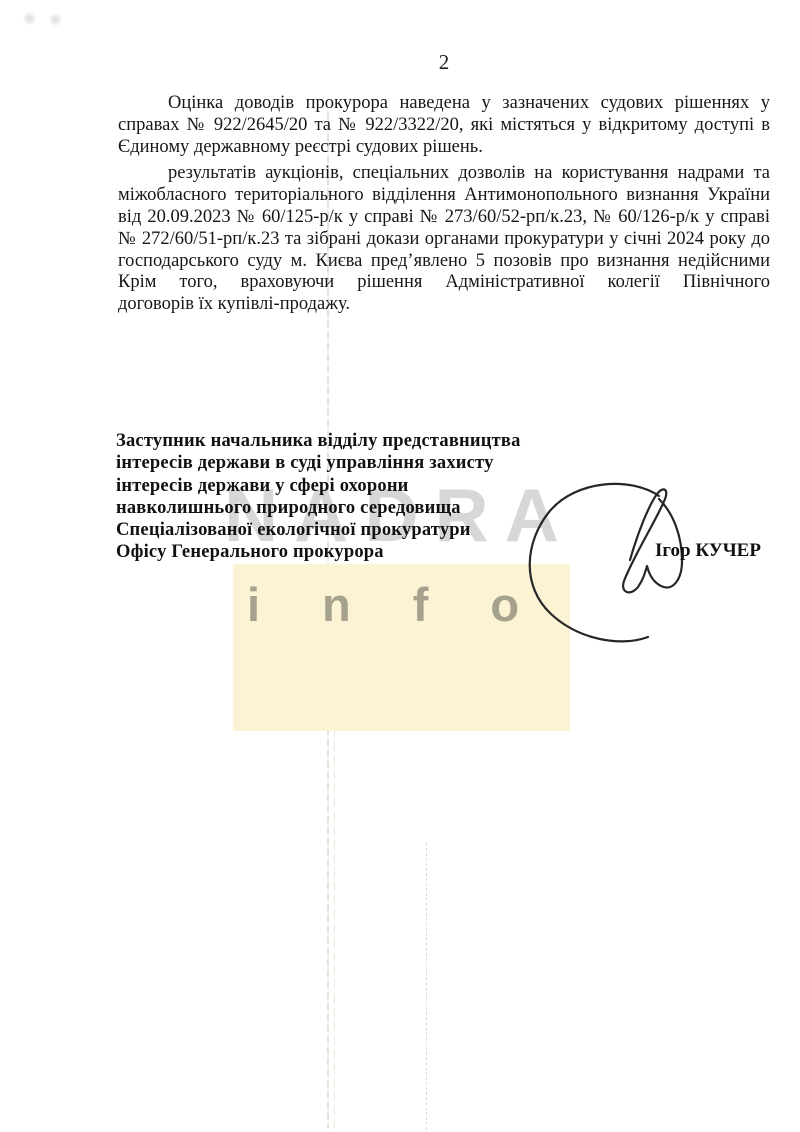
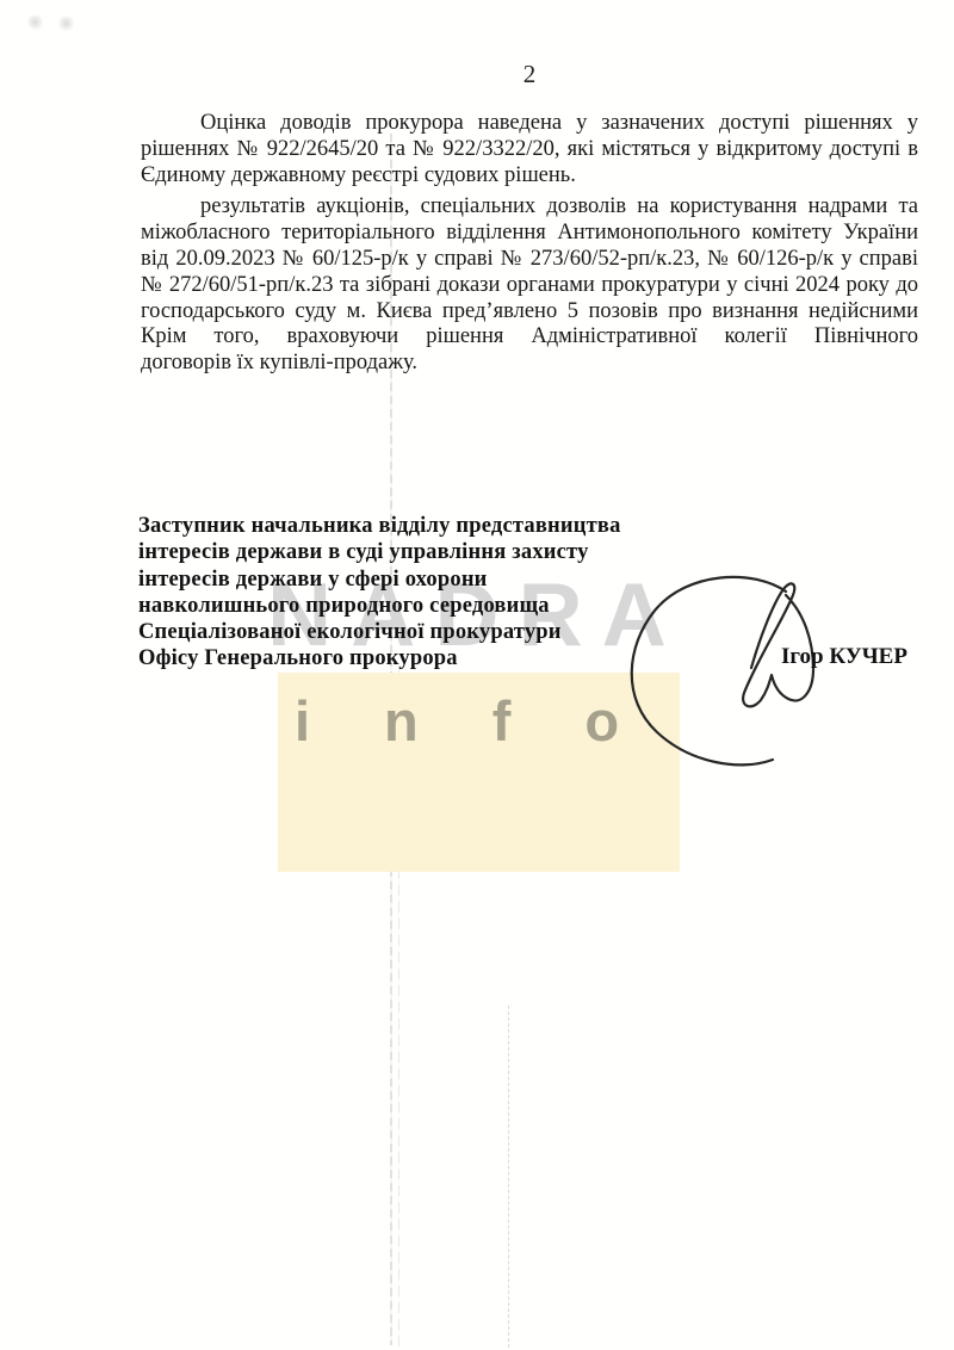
  NADRA
  info
  2
- Оцінка доводів прокурора наведена у зазначених судових рішеннях у
+ Оцінка доводів прокурора наведена у зазначених доступі рішеннях у
- справах № 922/2645/20 та № 922/3322/20, які містяться у відкритому доступі в
+ рішеннях № 922/2645/20 та № 922/3322/20, які містяться у відкритому доступі в
  Єдиному державному реєстрі судових рішень.
  результатів аукціонів, спеціальних дозволів на користування надрами та
- міжобласного територіального відділення Антимонопольного визнання України
+ міжобласного територіального відділення Антимонопольного комітету України
  від 20.09.2023 № 60/125-р/к у справі № 273/60/52-рп/к.23, № 60/126-р/к у справі
  № 272/60/51-рп/к.23 та зібрані докази органами прокуратури у січні 2024 року до
  господарського суду м. Києва пред’явлено 5 позовів про визнання недійсними
  Крім того, враховуючи рішення Адміністративної колегії Північного
  договорів їх купівлі-продажу.
  Заступник начальника відділу представництва
  інтересів держави в суді управління захисту
  інтересів держави у сфері охорони
  навколишнього природного середовища
  Спеціалізованої екологічної прокуратури
  Офісу Генерального прокурора
  Ігор КУЧЕР
